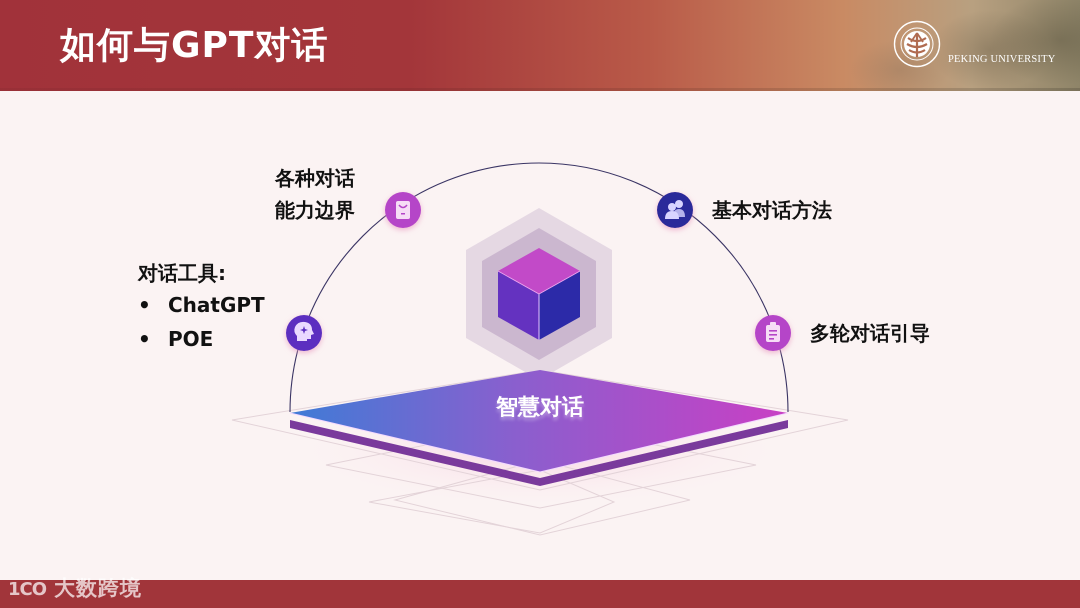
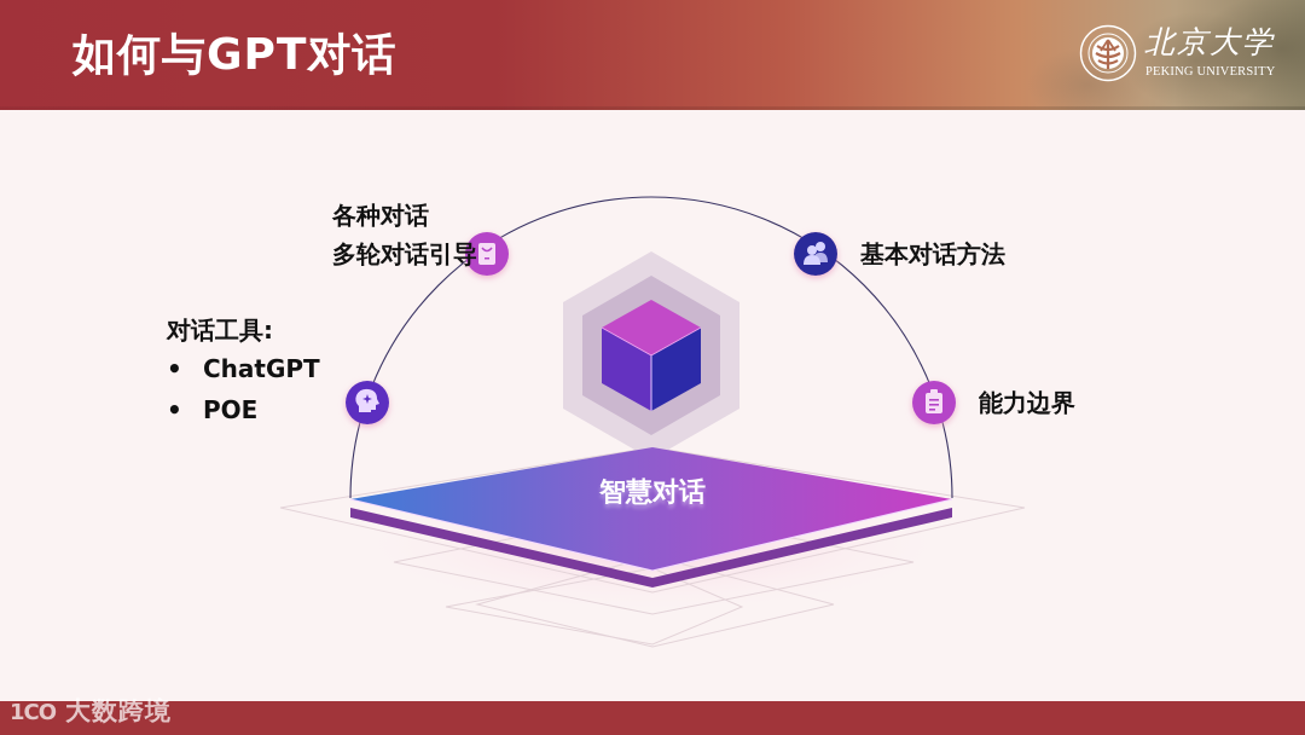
  如何与GPT对话
+ 北京大学
  PEKING UNIVERSITY
  对话工具:
  •
  ChatGPT
  •
  POE
  各种对话
- 能力边界
+ 多轮对话引导
  基本对话方法
- 多轮对话引导
+ 能力边界
  智慧对话
  1CO
  大数跨境
